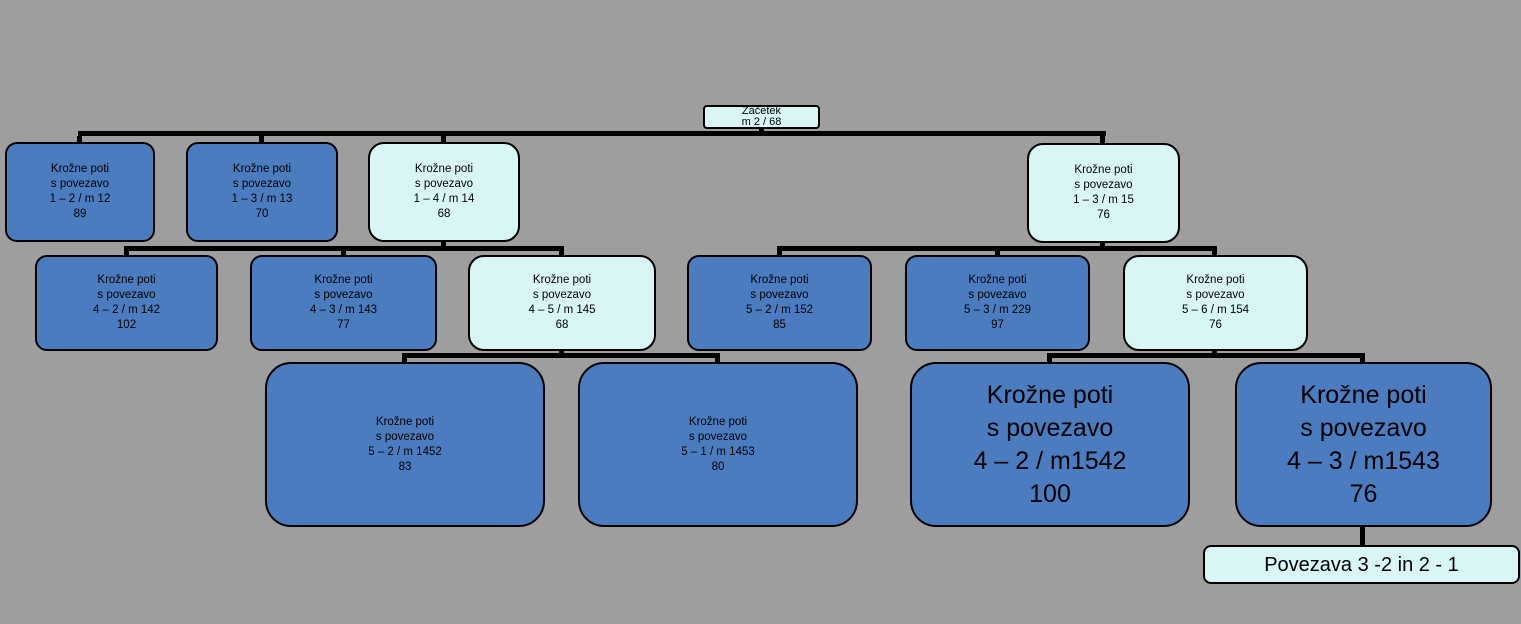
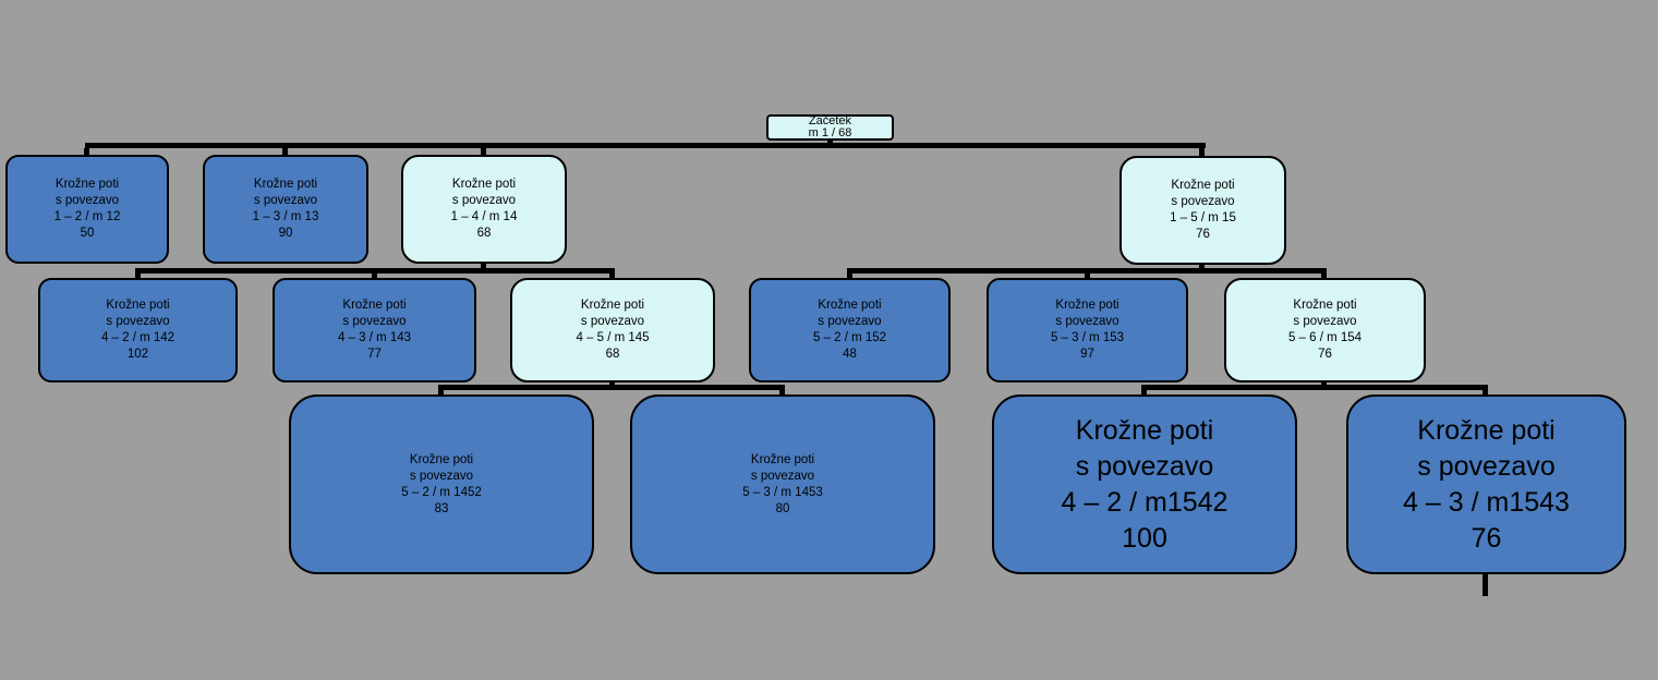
  Začetek
- m 2 / 68
+ m 1 / 68
  Krožne poti
  s povezavo
  1 – 2 / m 12
- 89
+ 50
  Krožne poti
  s povezavo
  1 – 3 / m 13
- 70
+ 90
  Krožne poti
  s povezavo
  1 – 4 / m 14
  68
  Krožne poti
  s povezavo
- 1 – 3 / m 15
+ 1 – 5 / m 15
  76
  Krožne poti
  s povezavo
  4 – 2 / m 142
  102
  Krožne poti
  s povezavo
  4 – 3 / m 143
  77
  Krožne poti
  s povezavo
  4 – 5 / m 145
  68
  Krožne poti
  s povezavo
  5 – 2 / m 152
- 85
+ 48
  Krožne poti
  s povezavo
- 5 – 3 / m 229
+ 5 – 3 / m 153
  97
  Krožne poti
  s povezavo
  5 – 6 / m 154
  76
  Krožne poti
  s povezavo
  5 – 2 / m 1452
  83
  Krožne poti
  s povezavo
- 5 – 1 / m 1453
+ 5 – 3 / m 1453
  80
  Krožne poti
  s povezavo
  4 – 2 / m1542
  100
  Krožne poti
  s povezavo
  4 – 3 / m1543
  76
- Povezava 3 -2 in 2 - 1
